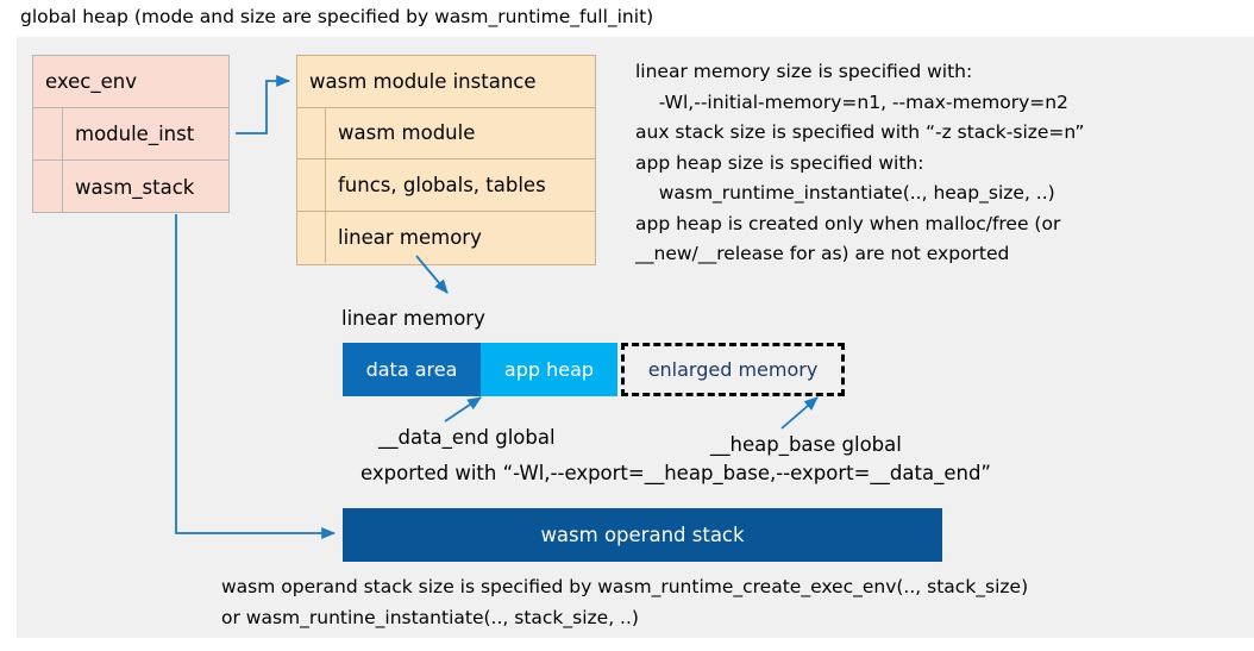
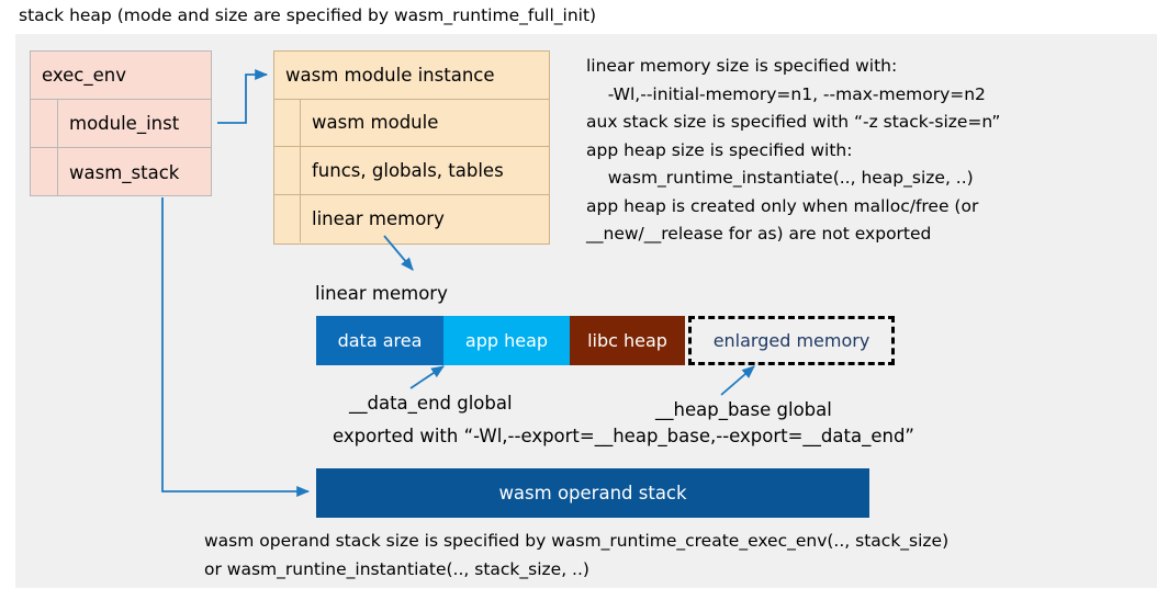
- global heap (mode and size are specified by wasm_runtime_full_init)
+ stack heap (mode and size are specified by wasm_runtime_full_init)
  exec_env
  module_inst
  wasm_stack
  wasm module instance
  wasm module
  funcs, globals, tables
  linear memory
  linear memory size is specified with:
  -Wl,--initial-memory=n1, --max-memory=n2
  aux stack size is specified with “-z stack-size=n”
  app heap size is specified with:
  wasm_runtime_instantiate(.., heap_size, ..)
  app heap is created only when malloc/free (or
  __new/__release for as) are not exported
  linear memory
  data area
  app heap
+ libc heap
  enlarged memory
  __data_end global
  __heap_base global
  exported with “-Wl,--export=__heap_base,--export=__data_end”
  wasm operand stack
  wasm operand stack size is specified by wasm_runtime_create_exec_env(.., stack_size)
  or wasm_runtine_instantiate(.., stack_size, ..)
